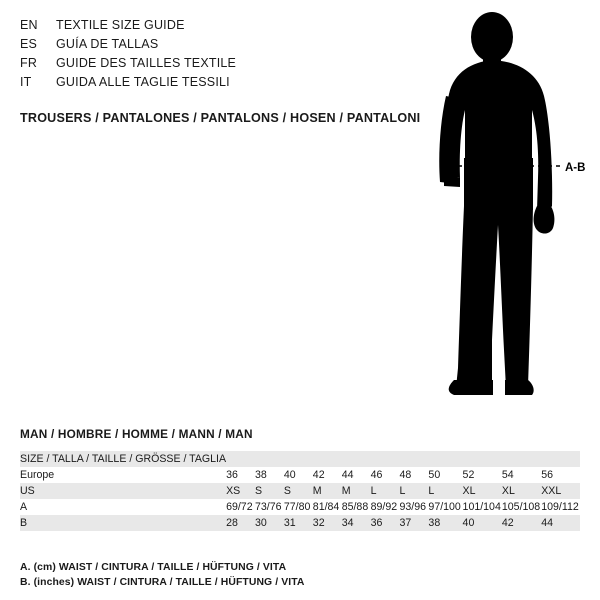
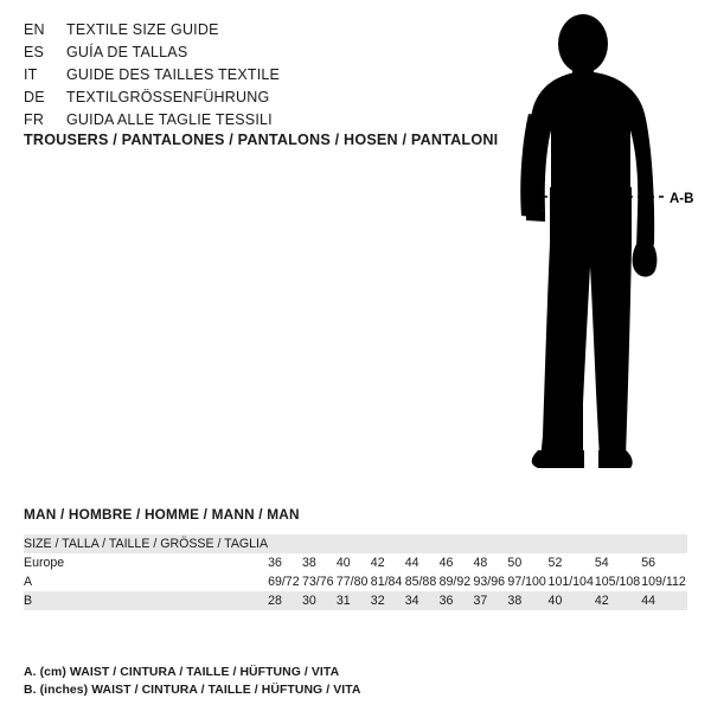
  EN
  TEXTILE SIZE GUIDE
  ES
  GUÍA DE TALLAS
- FR
+ IT
  GUIDE DES TAILLES TEXTILE
+ DE
+ TEXTILGRÖSSENFÜHRUNG
- IT
+ FR
  GUIDA ALLE TAGLIE TESSILI
  TROUSERS / PANTALONES / PANTALONS / HOSEN / PANTALONI
  A-B
  MAN / HOMBRE / HOMME / MANN / MAN
  SIZE / TALLA / TAILLE / GRÖSSE / TAGLIA
  Europe	36	38	40	42	44	46	48	50	52	54	56
- US	XS	S	S	M	M	L	L	L	XL	XL	XXL
  A	69/72	73/76	77/80	81/84	85/88	89/92	93/96	97/100	101/104	105/108	109/112
  B	28	30	31	32	34	36	37	38	40	42	44
  A. (cm) WAIST / CINTURA / TAILLE / HÜFTUNG / VITA
  B. (inches) WAIST / CINTURA / TAILLE / HÜFTUNG / VITA
